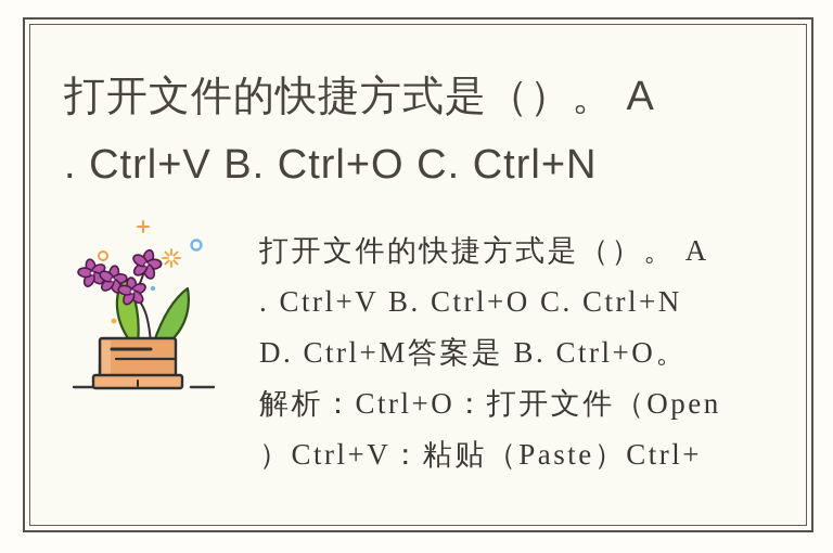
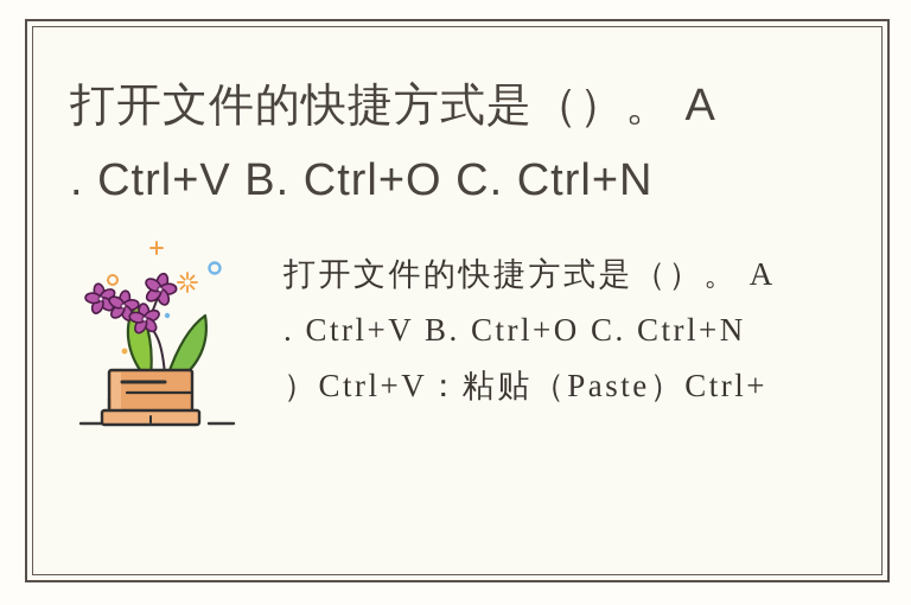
  打开文件的快捷方式是（）。 A
  . Ctrl+V B. Ctrl+O C. Ctrl+N
  打开文件的快捷方式是（）。 A
  . Ctrl+V B. Ctrl+O C. Ctrl+N
- D. Ctrl+M答案是 B. Ctrl+O。
- 解析：Ctrl+O：打开文件（Open
  ）Ctrl+V：粘贴（Paste）Ctrl+
